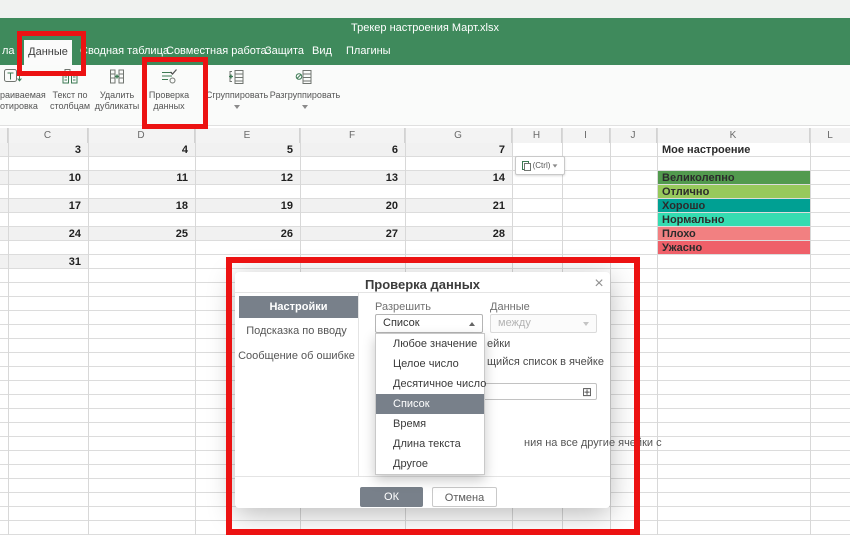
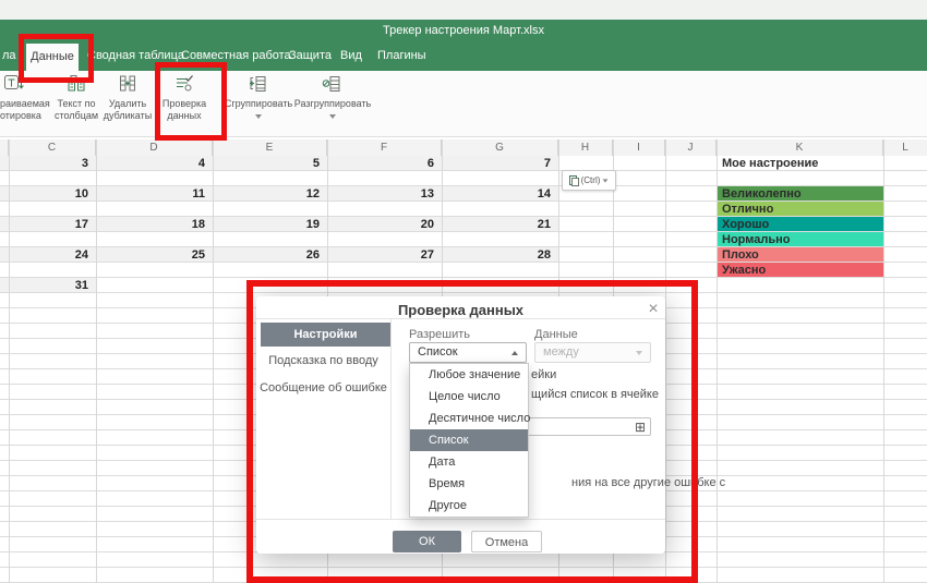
  Трекер настроения Март.xlsx
  ла
  Данные
  Сводная таблица
  Совместная работа
  Защита
  Вид
  Плагины
  раиваемая
  отировка
  Текст по
  столбцам
  Удалить
  дубликаты
  Проверка
  данных
  Сгруппировать
  Разгруппировать
  C
  D
  E
  F
  G
  H
  I
  J
  K
  L
  (Ctrl)
  Проверка данных
  ×
  Настройки
  Подсказка по вводу
  Сообщение об ошибке
  Разрешить
  Список
  Данные
  между
  ейки
  щийся список в ячейке
  ⊞
- ния на все другие ячейки с
+ ния на все другие ошибке с
  ОК
  Отмена
  Любое значение
  Целое число
  Десятичное число
  Список
+ Дата
  Время
- Длина текста
  Другое
